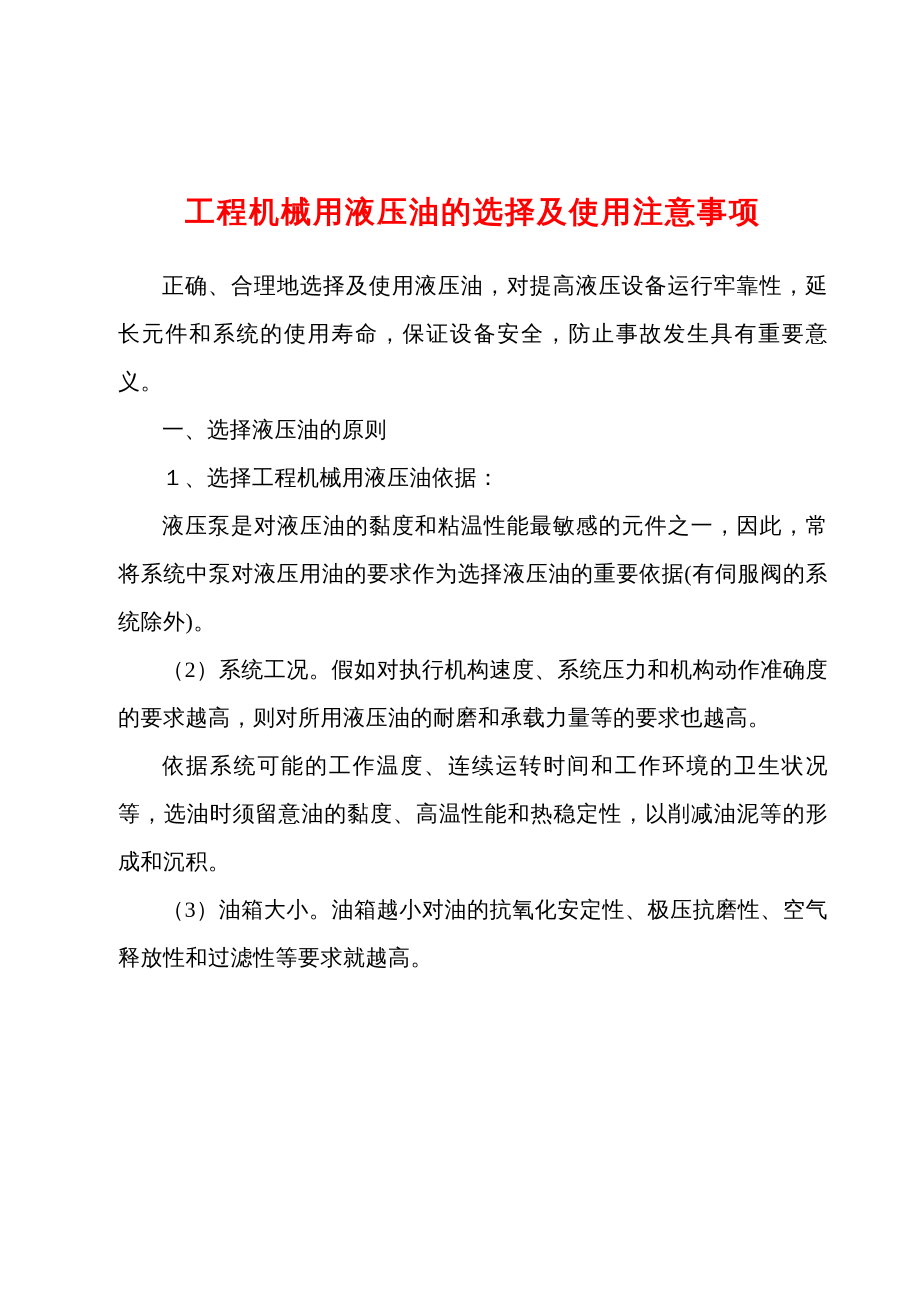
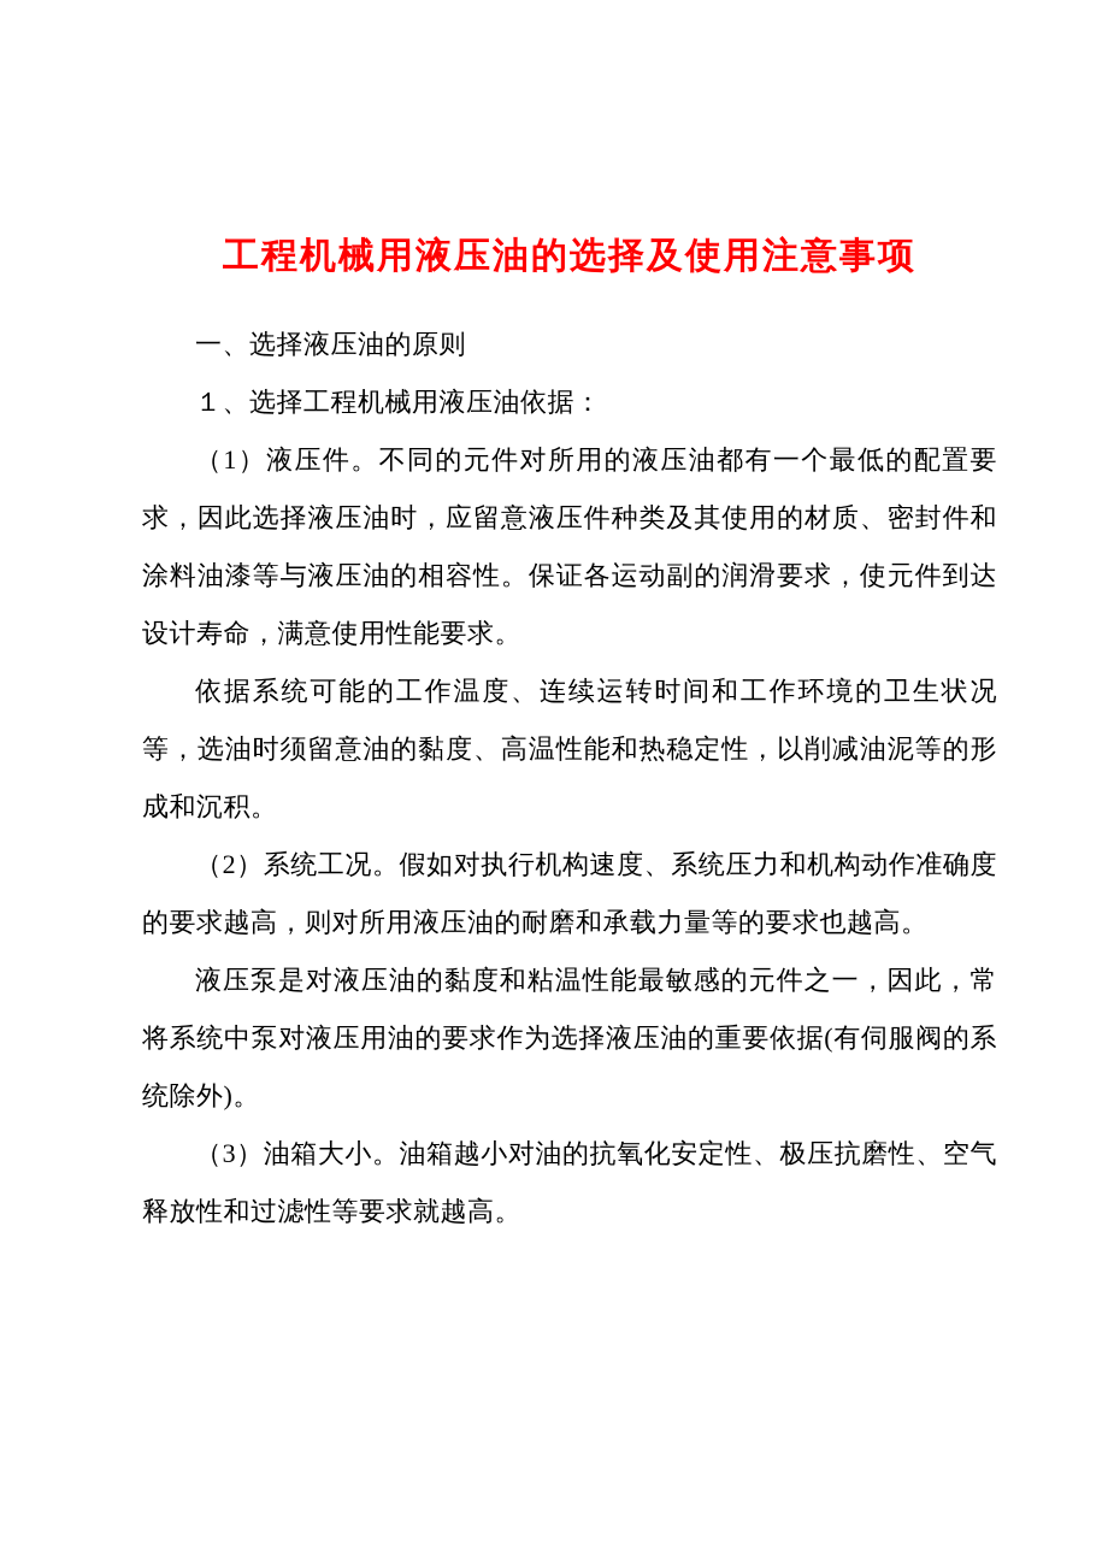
  工程机械用液压油的选择及使用注意事项
- 正确、合理地选择及使用液压油，对提高液压设备运行牢靠性，延长元件和系统的使用寿命，保证设备安全，防止事故发生具有重要意义。
  一、选择液压油的原则
  １、选择工程机械用液压油依据：
+ （1）液压件。不同的元件对所用的液压油都有一个最低的配置要求，因此选择液压油时，应留意液压件种类及其使用的材质、密封件和涂料油漆等与液压油的相容性。保证各运动副的润滑要求，使元件到达设计寿命，满意使用性能要求。
- 液压泵是对液压油的黏度和粘温性能最敏感的元件之一，因此，常将系统中泵对液压用油的要求作为选择液压油的重要依据(有伺服阀的系统除外)。
+ 依据系统可能的工作温度、连续运转时间和工作环境的卫生状况等，选油时须留意油的黏度、高温性能和热稳定性，以削减油泥等的形成和沉积。
  （2）系统工况。假如对执行机构速度、系统压力和机构动作准确度的要求越高，则对所用液压油的耐磨和承载力量等的要求也越高。
- 依据系统可能的工作温度、连续运转时间和工作环境的卫生状况等，选油时须留意油的黏度、高温性能和热稳定性，以削减油泥等的形成和沉积。
+ 液压泵是对液压油的黏度和粘温性能最敏感的元件之一，因此，常将系统中泵对液压用油的要求作为选择液压油的重要依据(有伺服阀的系统除外)。
  （3）油箱大小。油箱越小对油的抗氧化安定性、极压抗磨性、空气释放性和过滤性等要求就越高。
